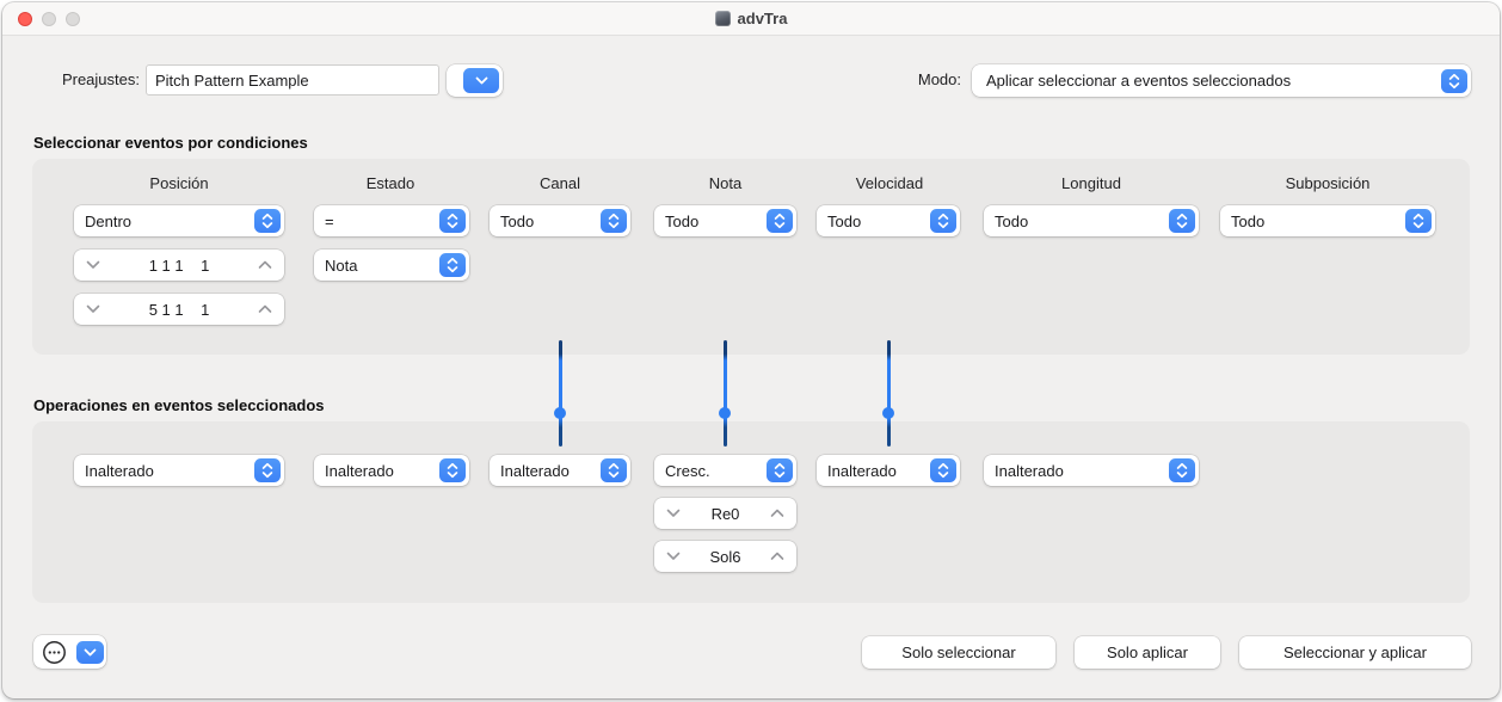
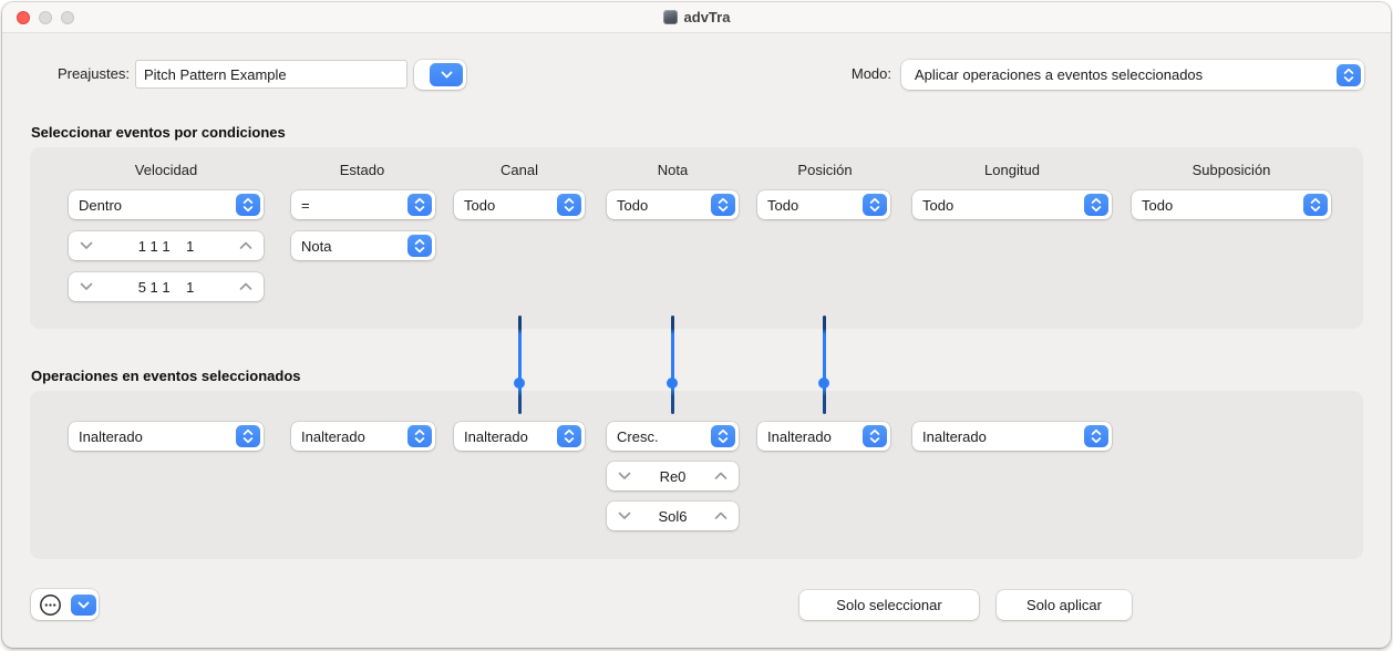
  advTra
  Preajustes:
  Pitch Pattern Example
  Modo:
- Aplicar seleccionar a eventos seleccionados
+ Aplicar operaciones a eventos seleccionados
  Seleccionar eventos por condiciones
- Posición
+ Velocidad
  Estado
  Canal
  Nota
- Velocidad
+ Posición
  Longitud
  Subposición
  Dentro
  =
  Todo
  Todo
  Todo
  Todo
  Todo
  1 1 1 1
  Nota
  5 1 1 1
  Operaciones en eventos seleccionados
  Inalterado
  Inalterado
  Inalterado
  Cresc.
  Inalterado
  Inalterado
  Re0
  Sol6
  Solo seleccionar
  Solo aplicar
- Seleccionar y aplicar
